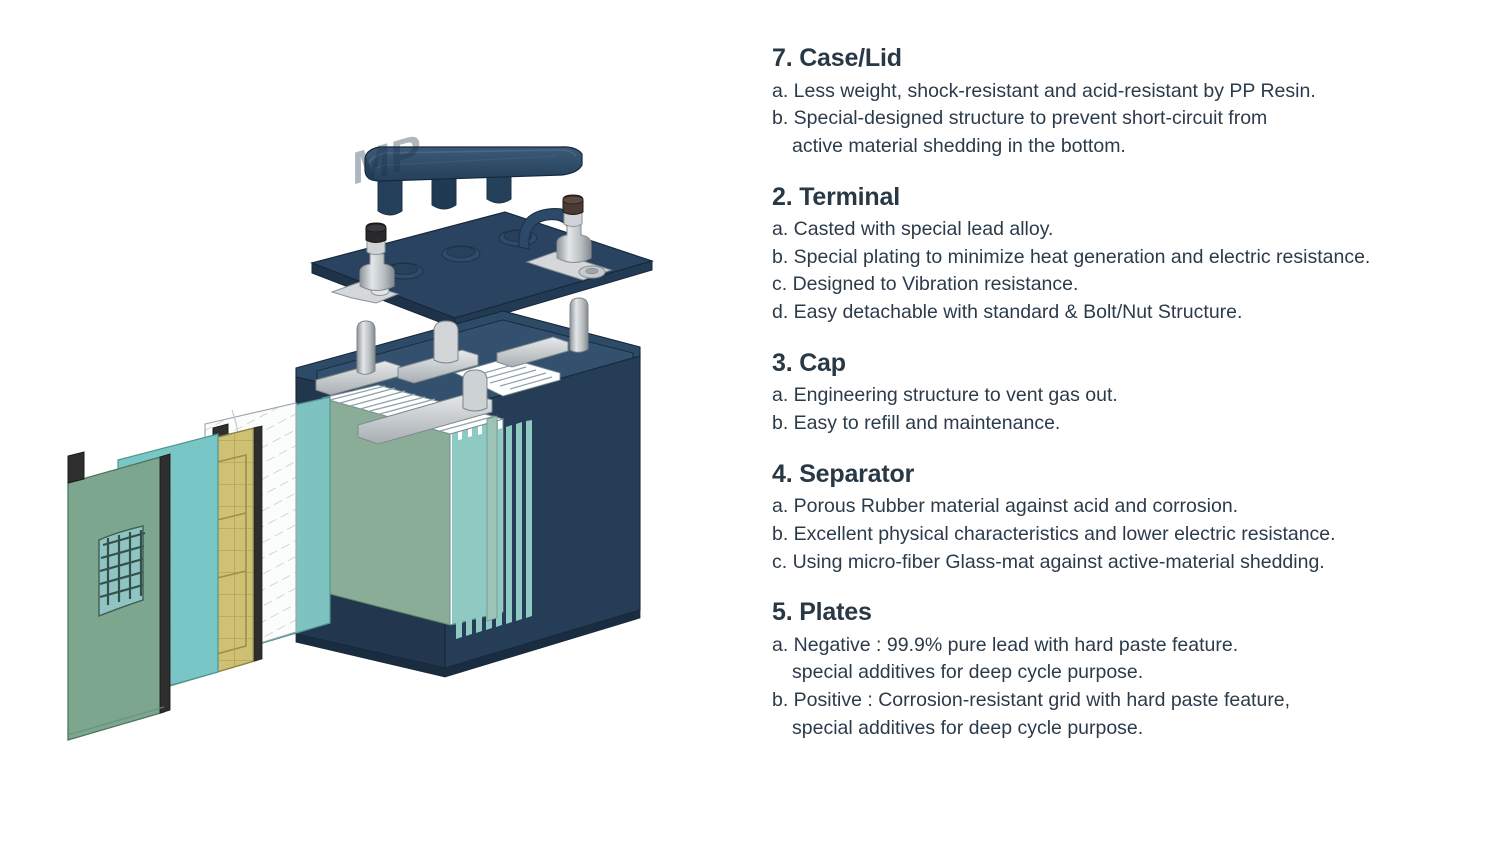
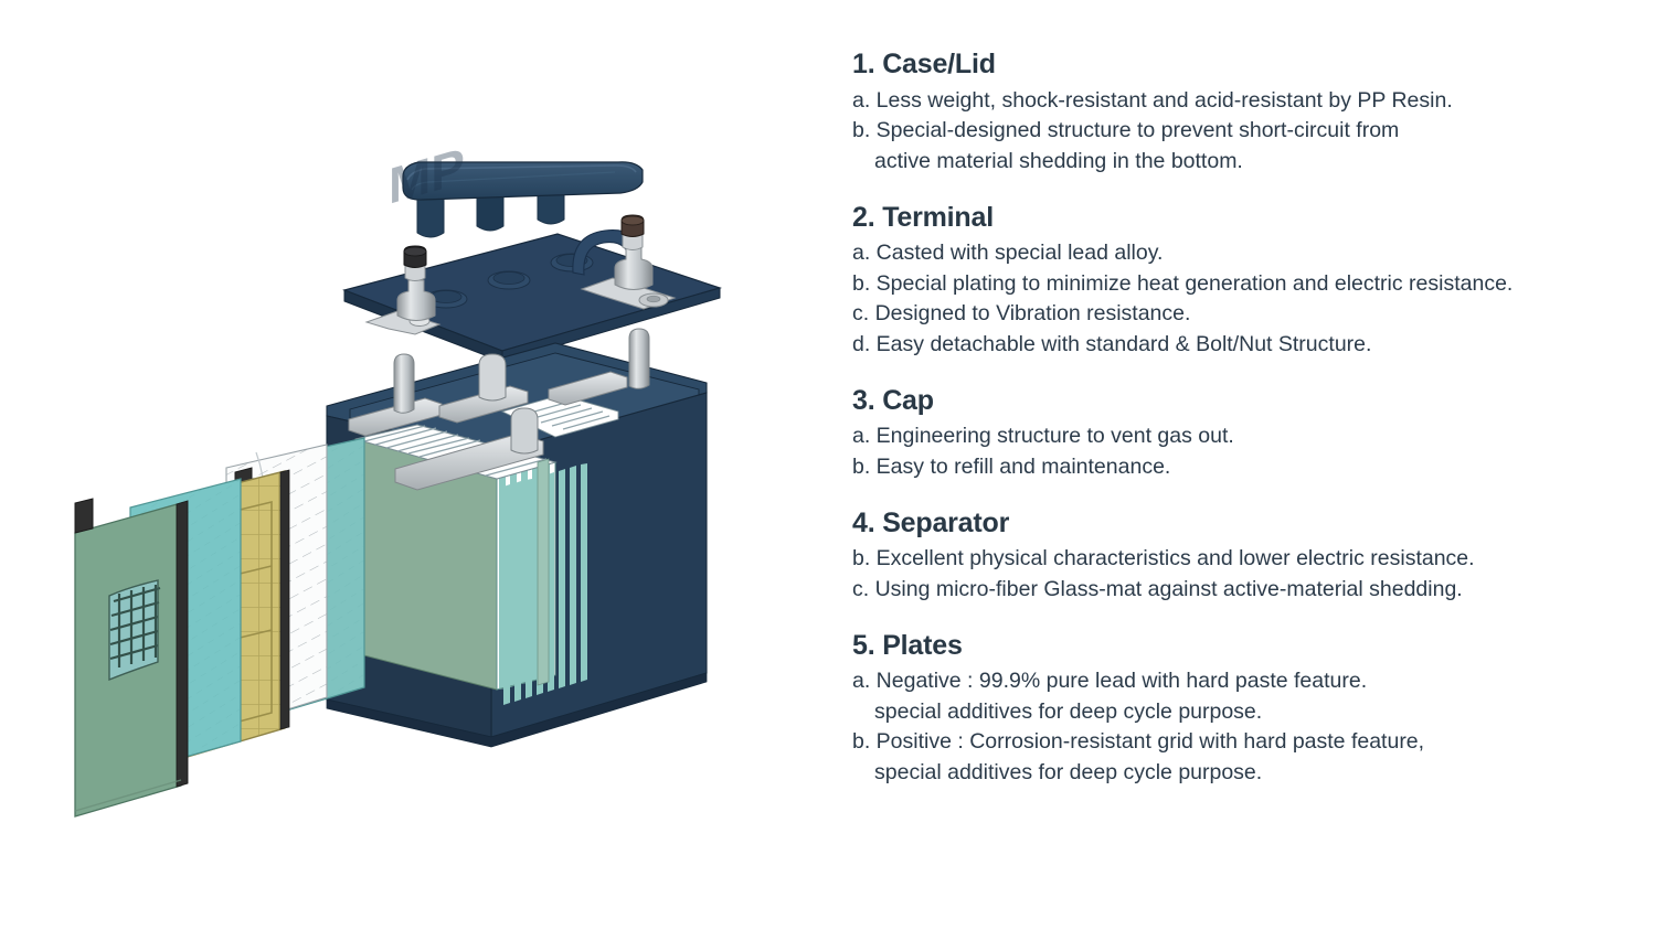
- 7. Case/Lid
+ 1. Case/Lid
  a. Less weight, shock-resistant and acid-resistant by PP Resin.
  b. Special-designed structure to prevent short-circuit from
  active material shedding in the bottom.
  2. Terminal
  a. Casted with special lead alloy.
  b. Special plating to minimize heat generation and electric resistance.
  c. Designed to Vibration resistance.
  d. Easy detachable with standard & Bolt/Nut Structure.
  3. Cap
  a. Engineering structure to vent gas out.
  b. Easy to refill and maintenance.
  4. Separator
- a. Porous Rubber material against acid and corrosion.
  b. Excellent physical characteristics and lower electric resistance.
  c. Using micro-fiber Glass-mat against active-material shedding.
  5. Plates
  a. Negative : 99.9% pure lead with hard paste feature.
  special additives for deep cycle purpose.
  b. Positive : Corrosion-resistant grid with hard paste feature,
  special additives for deep cycle purpose.
